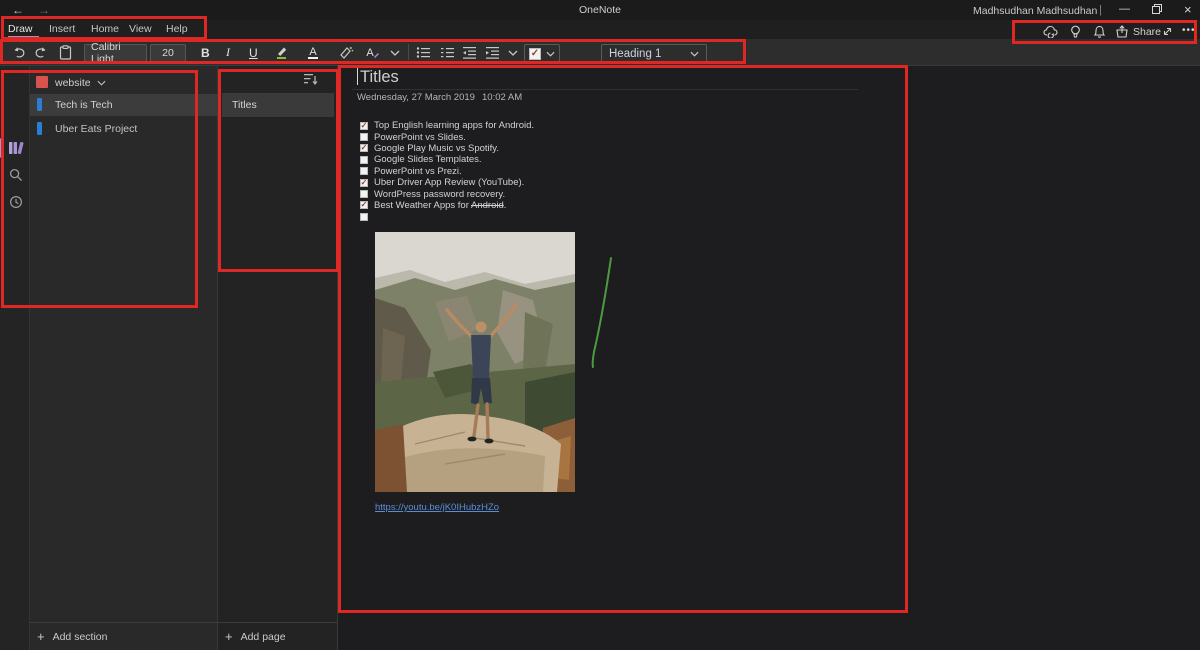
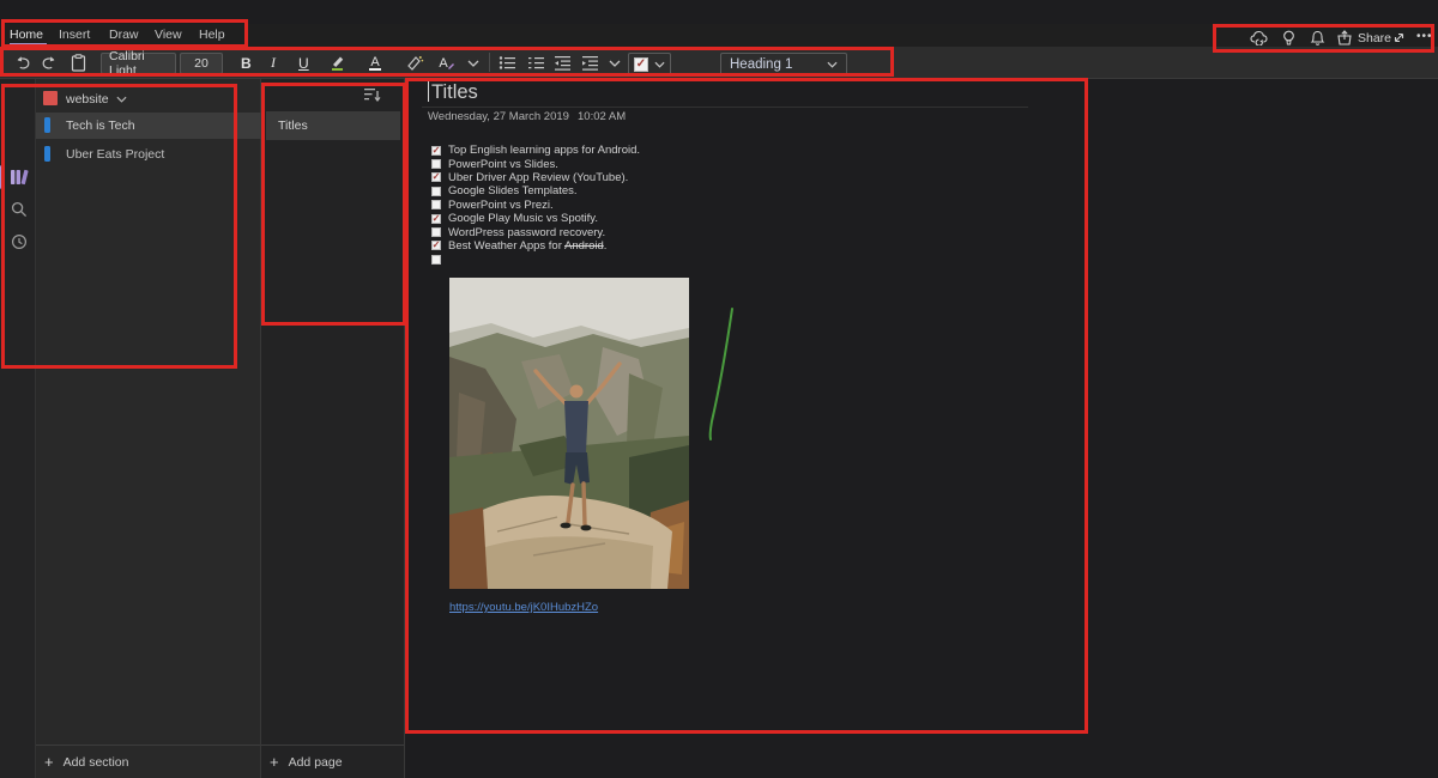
- ←
- →
- OneNote
- Madhsudhan Madhsudhan
- |
- —
- ×
- Draw
+ Home
  Insert
- Home
+ Draw
  View
  Help
  Calibri Light
  20
  B
  I
  U
  A
  A
  ✓
  Heading 1
  Share
  •••
  website
  Tech is Tech
  Uber Eats Project
  +
  Add section
  Titles
  +
  Add page
  Titles
  Wednesday, 27 March 2019
  10:02 AM
  ✓
  Top English learning apps for Android.
  PowerPoint vs Slides.
  ✓
- Google Play Music vs Spotify.
+ Uber Driver App Review (YouTube).
  Google Slides Templates.
  PowerPoint vs Prezi.
  ✓
- Uber Driver App Review (YouTube).
+ Google Play Music vs Spotify.
  WordPress password recovery.
  ✓
  Best Weather Apps for Android.
  https://youtu.be/jK0IHubzHZo
